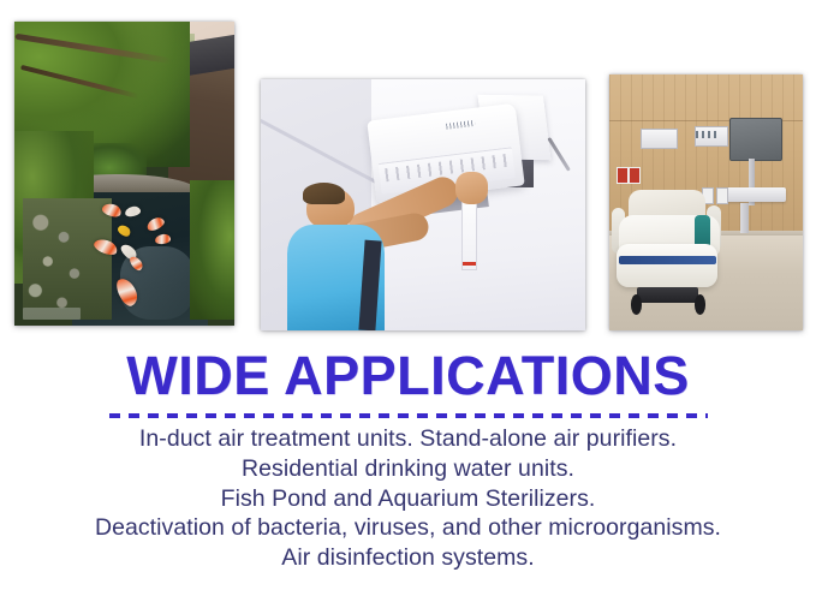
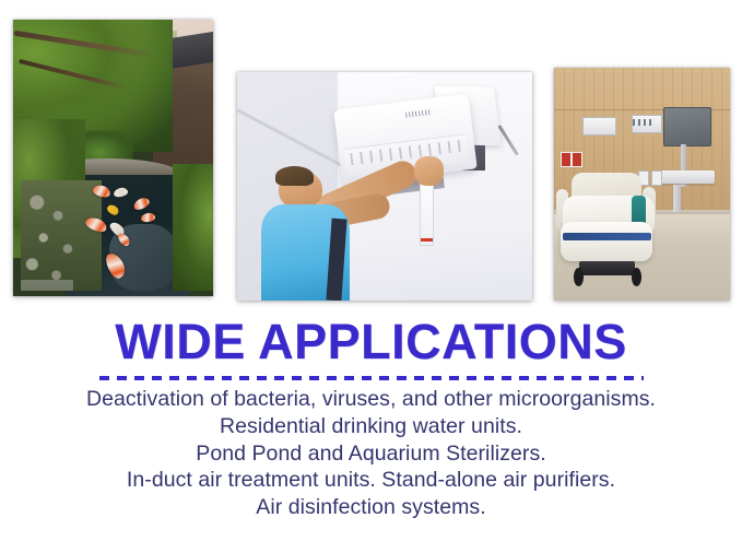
  WIDE APPLICATIONS
- In-duct air treatment units. Stand-alone air purifiers.
+ Deactivation of bacteria, viruses, and other microorganisms.
  Residential drinking water units.
- Fish Pond and Aquarium Sterilizers.
+ Pond Pond and Aquarium Sterilizers.
- Deactivation of bacteria, viruses, and other microorganisms.
+ In-duct air treatment units. Stand-alone air purifiers.
  Air disinfection systems.
